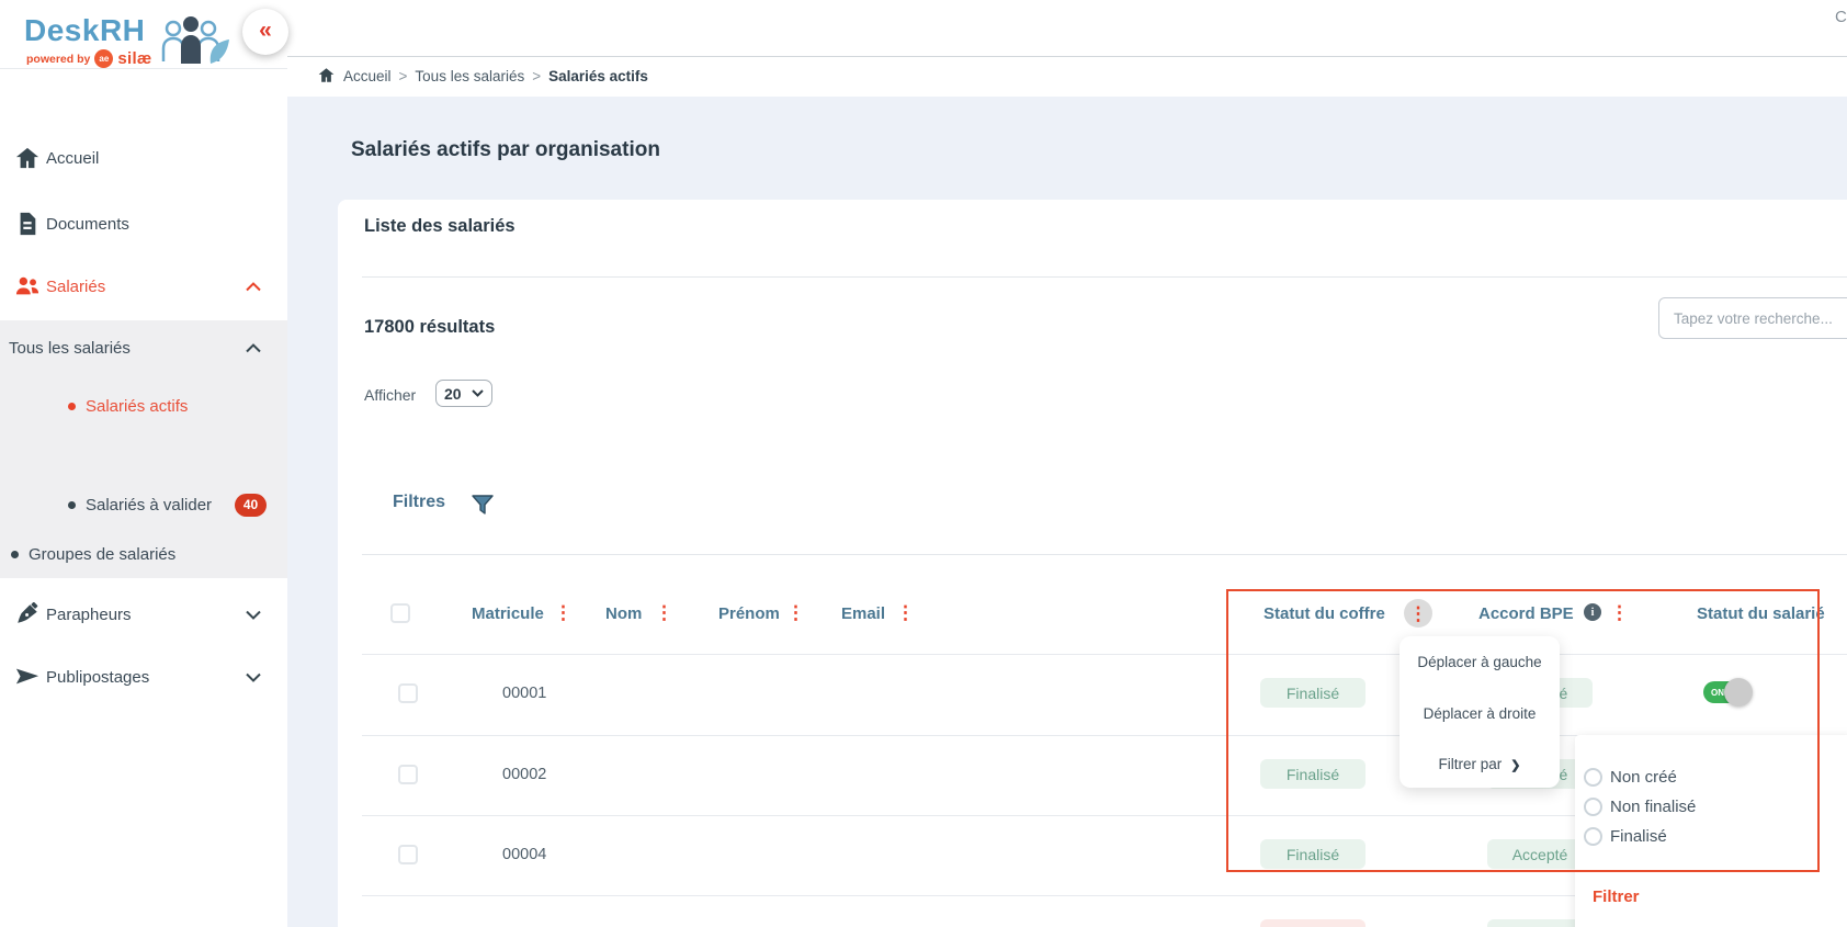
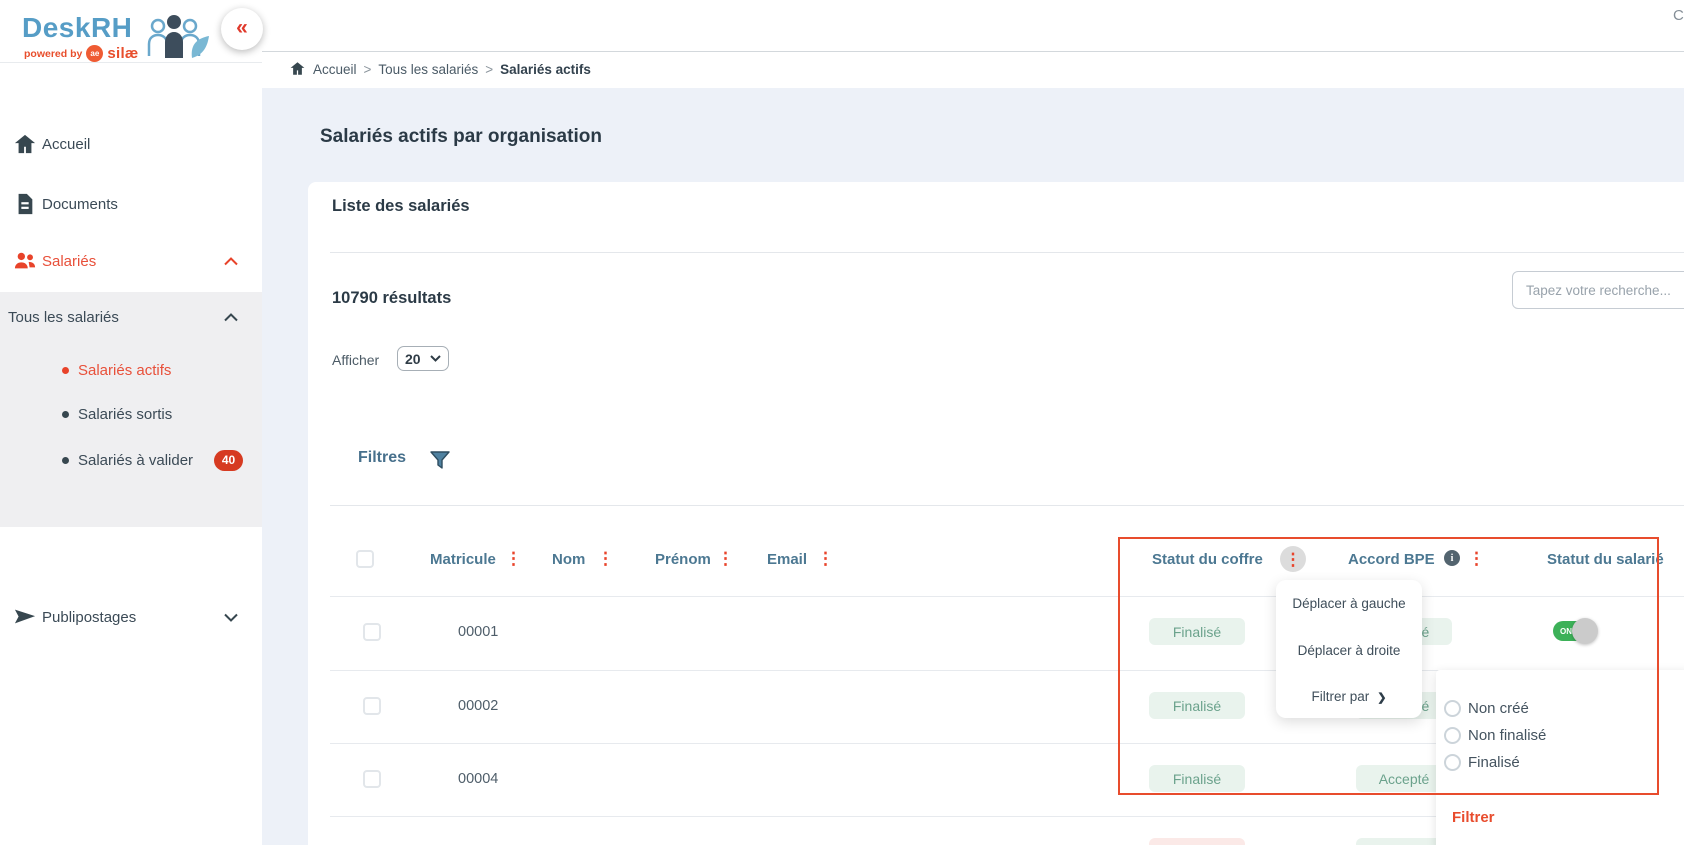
  C
  Accueil > Tous les salariés > Salariés actifs
  Salariés actifs par organisation
  Liste des salariés
- 17800 résultats
+ 10790 résultats
  Afficher
  20
  Tapez votre recherche...
  Filtres
  Matricule
  ⋮
  Nom
  ⋮
  Prénom
  ⋮
  Email
  ⋮
  Statut du coffre
  ⋮
  Accord BPE
  i
  ⋮
  Statut du salarié
  00001
  Finalisé
  ON
  00002
  Finalisé
  00004
  Finalisé
  Accepté
  Déplacer à gauche
  Déplacer à droite
  Filtrer par ❯
  Non créé
  Non finalisé
  Finalisé
  Filtrer
  DeskRH
  powered by
  ae
  silæ
  Accueil
  Documents
  Salariés
  Tous les salariés
  Salariés actifs
+ Salariés sortis
  Salariés à valider
  40
- Groupes de salariés
- Parapheurs
  Publipostages
  «
